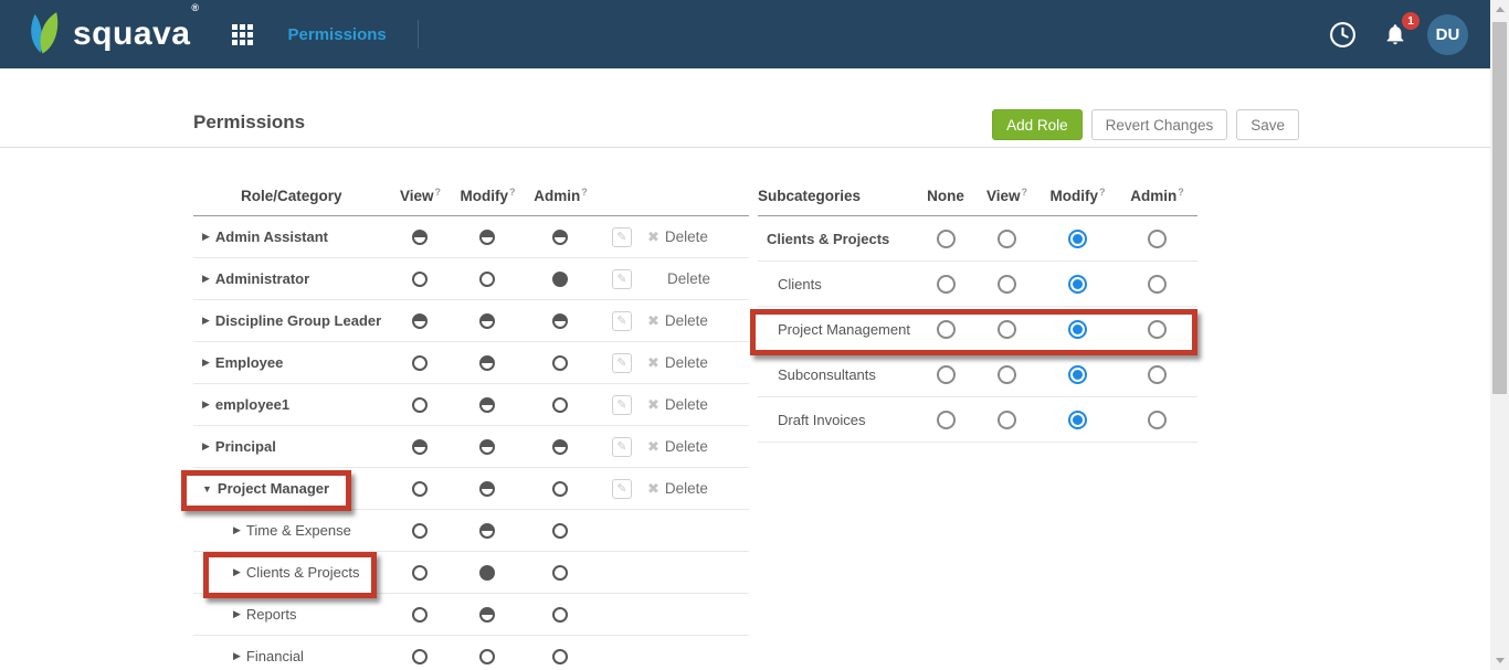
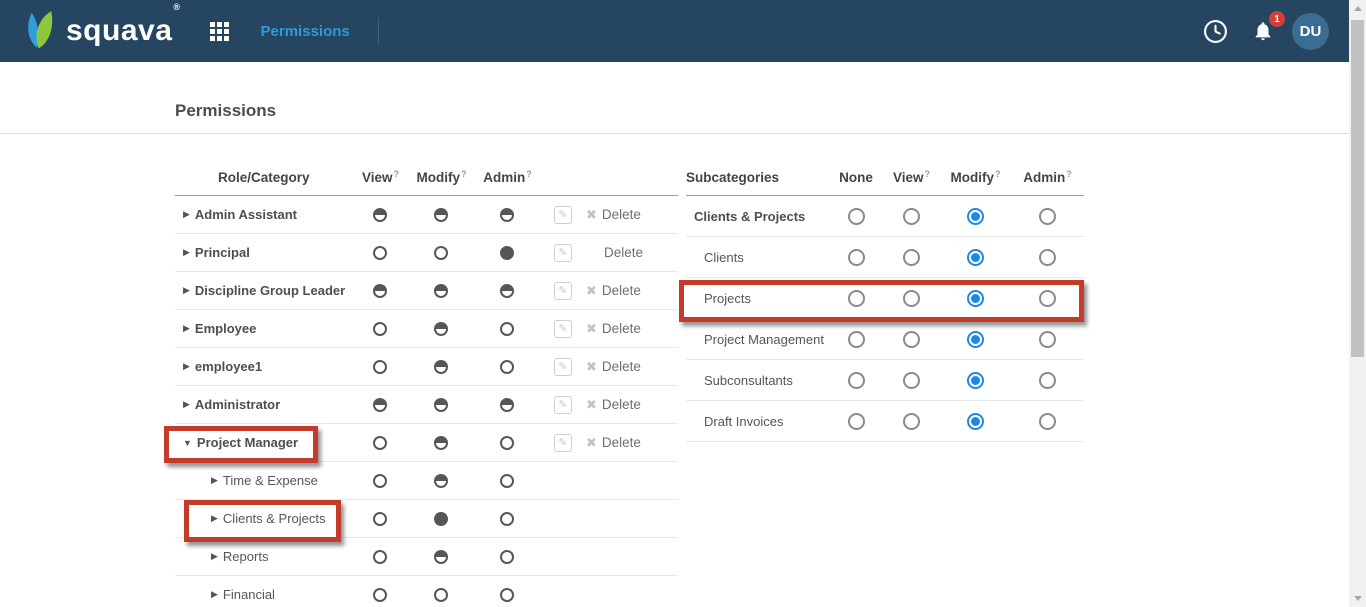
  squava®
  Permissions
  1
  DU
  Permissions
- Add Role
- Revert Changes
- Save
  Role/Category
  View
  ?
  Modify
  ?
  Admin
  ?
  ▶
  Admin Assistant
  ✎
  ✖
  Delete
  ▶
- Administrator
+ Principal
  ✎
  Delete
  ▶
  Discipline Group Leader
  ✎
  ✖
  Delete
  ▶
  Employee
  ✎
  ✖
  Delete
  ▶
  employee1
  ✎
  ✖
  Delete
  ▶
- Principal
+ Administrator
  ✎
  ✖
  Delete
  ▼
  Project Manager
  ✎
  ✖
  Delete
  ▶
  Time & Expense
  ▶
  Clients & Projects
  ▶
  Reports
  ▶
  Financial
  Subcategories
  None
  View
  ?
  Modify
  ?
  Admin
  ?
  Clients & Projects
  Clients
+ Projects
  Project Management
  Subconsultants
  Draft Invoices
